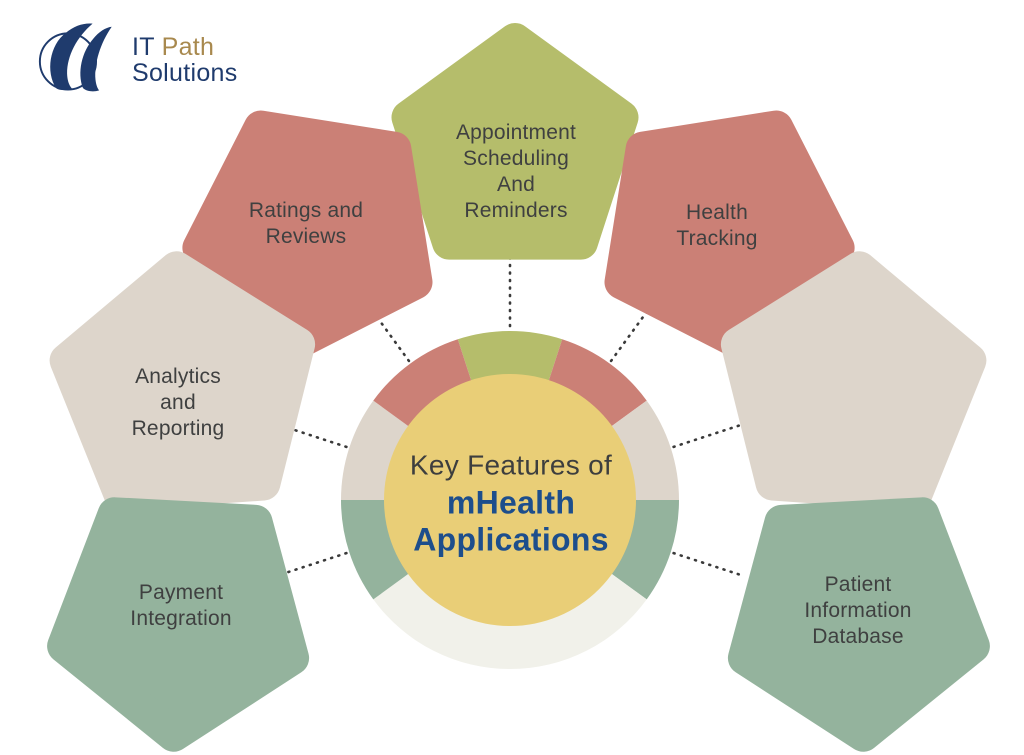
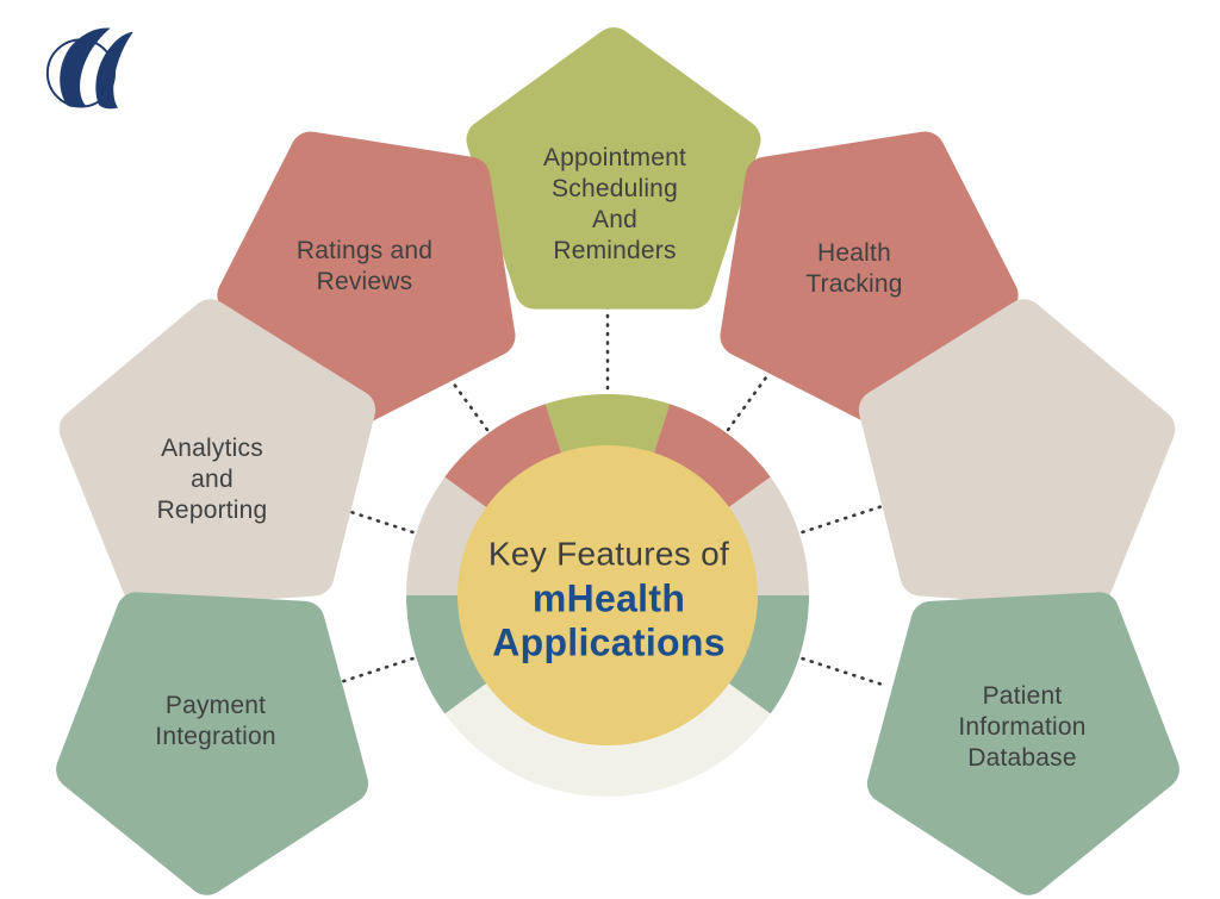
- IT Path
- Solutions
  Appointment
  Scheduling
  And
  Reminders
  Ratings and
  Reviews
  Health
  Tracking
  Analytics
  and
  Reporting
  Payment
  Integration
  Patient
  Information
  Database
  Key Features of
  mHealth
  Applications
